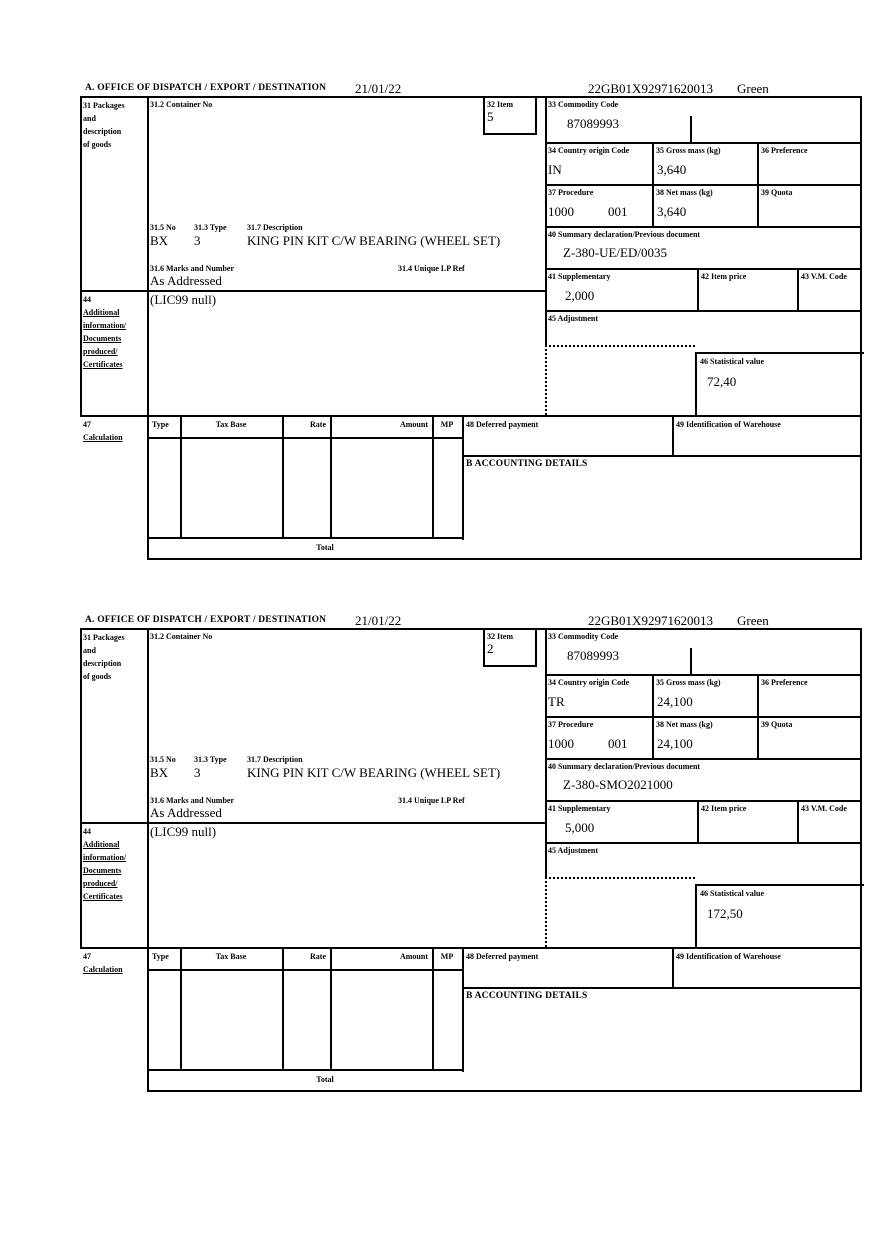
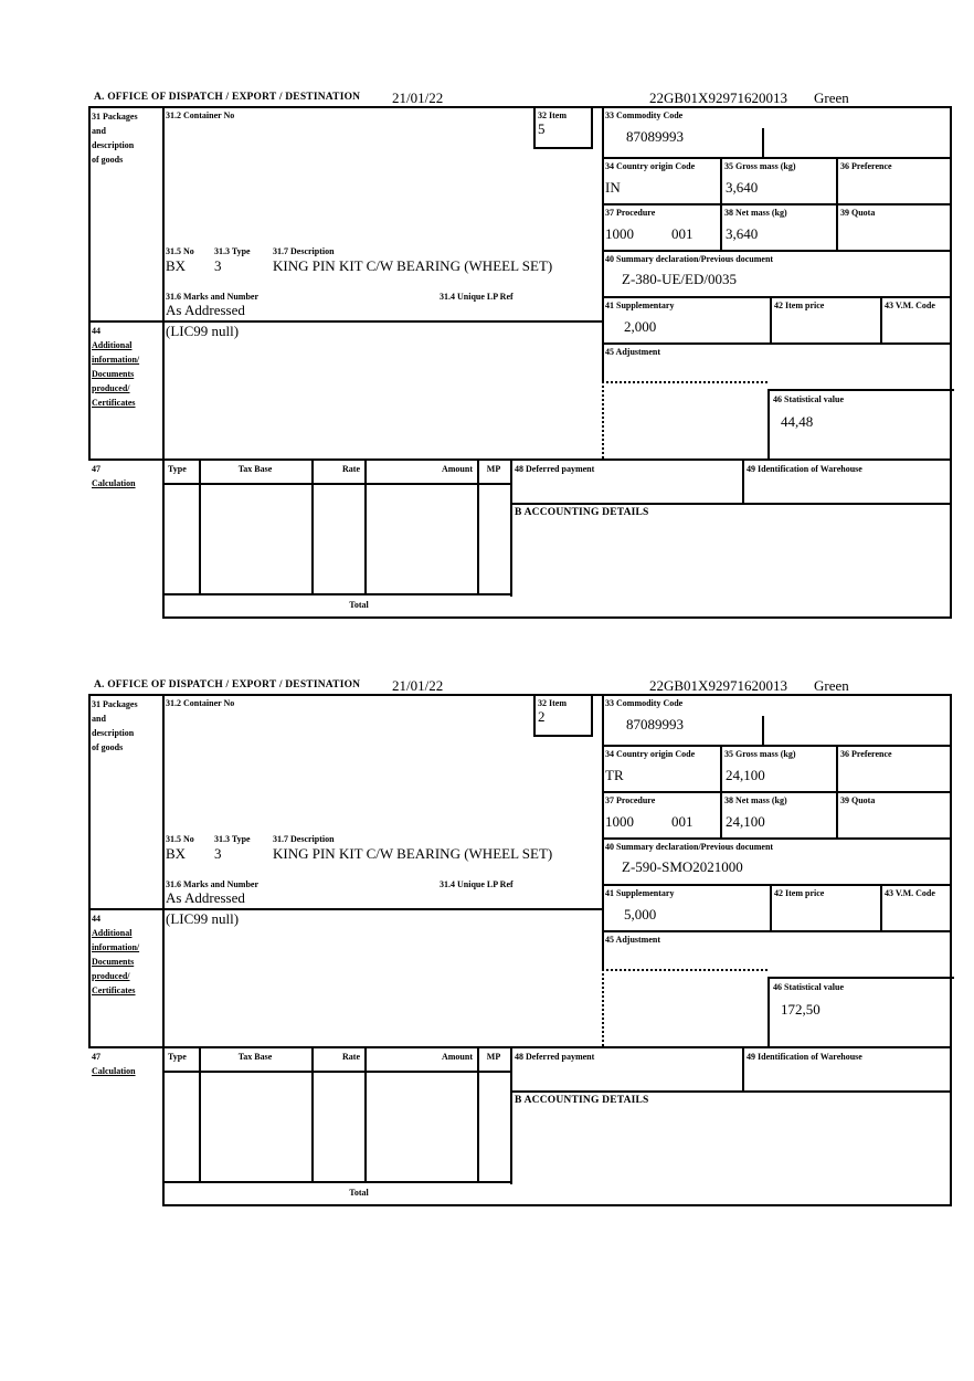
  A. OFFICE OF DISPATCH / EXPORT / DESTINATION
  21/01/22
  22GB01X92971620013
  Green
  31 Packages
  and
  description
  of goods
  44
  Additional
  information/
  Documents
  produced/
  Certificates
  47
  Calculation
  31.2 Container No
  32 Item
  5
  31.5 No
  31.3 Type
  31.7 Description
  BX
  3
  KING PIN KIT C/W BEARING (WHEEL SET)
  31.6 Marks and Number
  31.4 Unique LP Ref
  As Addressed
  (LIC99 null)
  33 Commodity Code
  87089993
  34 Country origin Code
  IN
  35 Gross mass (kg)
  3,640
  36 Preference
  37 Procedure
  1000
  001
  38 Net mass (kg)
  3,640
  39 Quota
  40 Summary declaration/Previous document
  Z-380-UE/ED/0035
  41 Supplementary
  2,000
  42 Item price
  43 V.M. Code
  45 Adjustment
  46 Statistical value
- 72,40
+ 44,48
  Type
  Tax Base
  Rate
  Amount
  MP
  48 Deferred payment
  49 Identification of Warehouse
  B ACCOUNTING DETAILS
  Total
  A. OFFICE OF DISPATCH / EXPORT / DESTINATION
  21/01/22
  22GB01X92971620013
  Green
  31 Packages
  and
  description
  of goods
  44
  Additional
  information/
  Documents
  produced/
  Certificates
  47
  Calculation
  31.2 Container No
  32 Item
  2
  31.5 No
  31.3 Type
  31.7 Description
  BX
  3
  KING PIN KIT C/W BEARING (WHEEL SET)
  31.6 Marks and Number
  31.4 Unique LP Ref
  As Addressed
  (LIC99 null)
  33 Commodity Code
  87089993
  34 Country origin Code
  TR
  35 Gross mass (kg)
  24,100
  36 Preference
  37 Procedure
  1000
  001
  38 Net mass (kg)
  24,100
  39 Quota
  40 Summary declaration/Previous document
- Z-380-SMO2021000
+ Z-590-SMO2021000
  41 Supplementary
  5,000
  42 Item price
  43 V.M. Code
  45 Adjustment
  46 Statistical value
  172,50
  Type
  Tax Base
  Rate
  Amount
  MP
  48 Deferred payment
  49 Identification of Warehouse
  B ACCOUNTING DETAILS
  Total
